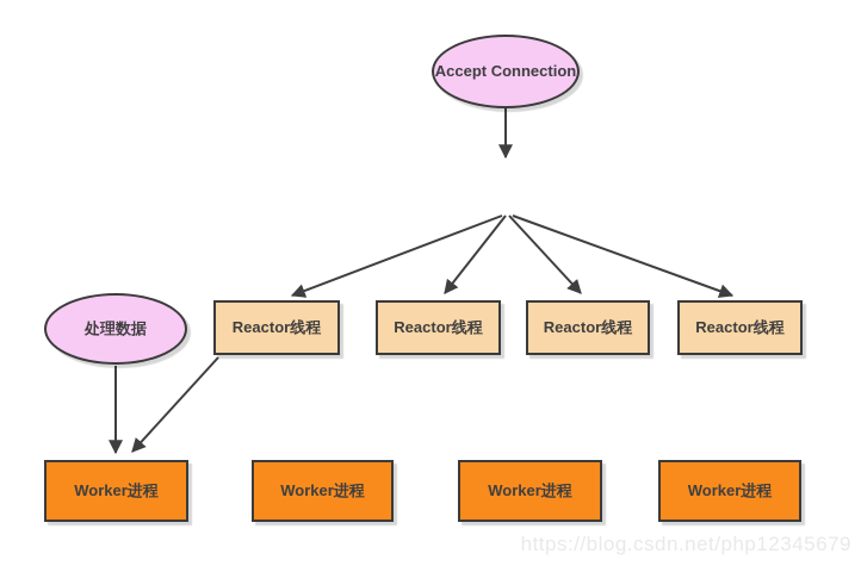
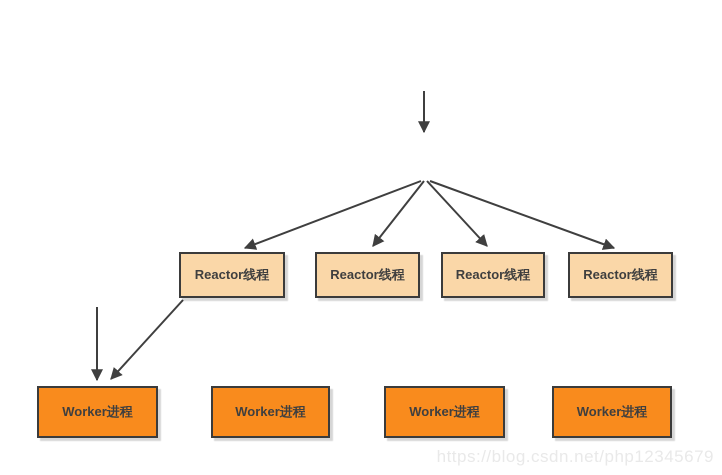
- Accept Connection
- 处理数据
  Reactor线程
  Reactor线程
  Reactor线程
  Reactor线程
  Worker进程
  Worker进程
  Worker进程
  Worker进程
